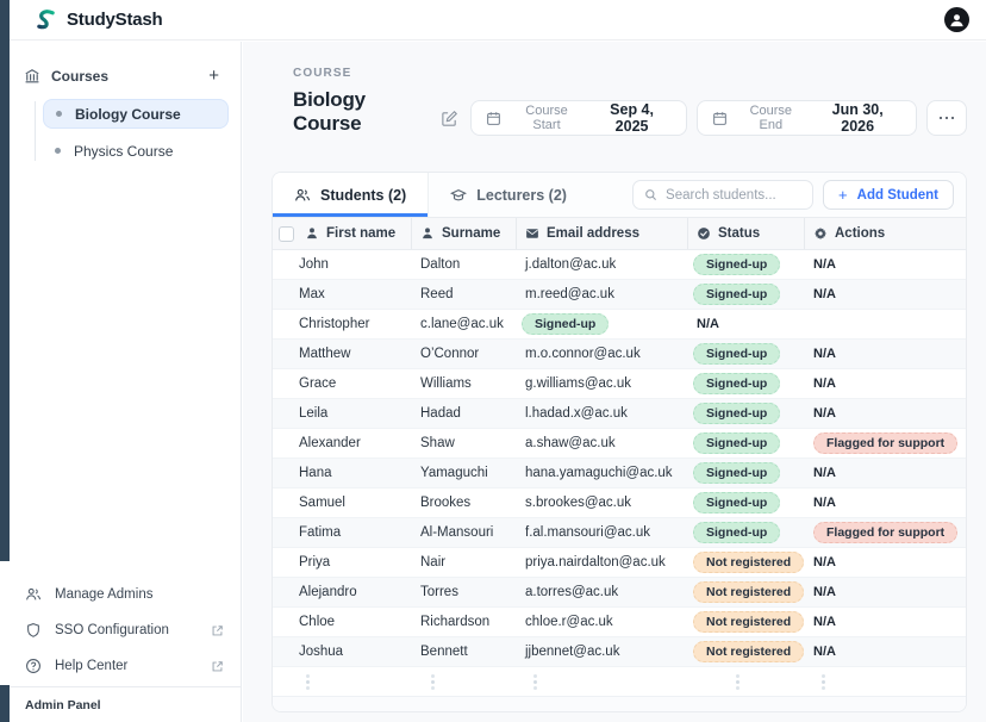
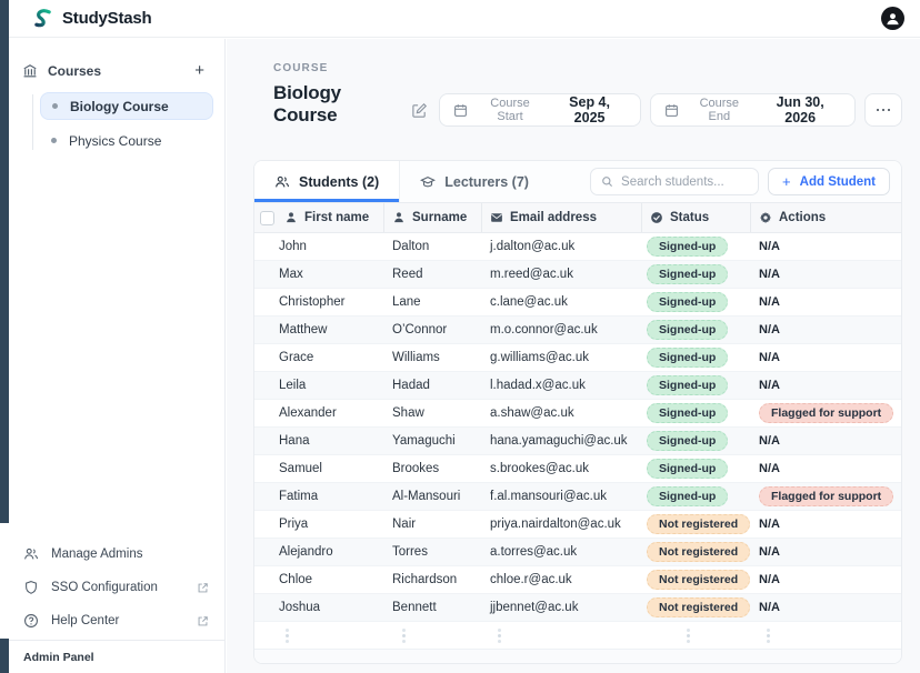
  StudyStash
  Courses
  +
  Biology Course
  Physics Course
  Manage Admins
  SSO Configuration
  Help Center
  Admin Panel
  COURSE
  Biology Course
  Course Start
  Sep 4, 2025
  Course End
  Jun 30, 2026
  Students (2)
- Lecturers (2)
+ Lecturers (7)
  Search students...
  +
  Add Student
  First name
  Surname
  Email address
  Status
  Actions
  John
  Dalton
  j.dalton@ac.uk
  Signed-up
  N/A
  Max
  Reed
  m.reed@ac.uk
  Signed-up
  N/A
  Christopher
+ Lane
  c.lane@ac.uk
  Signed-up
  N/A
  Matthew
  O’Connor
  m.o.connor@ac.uk
  Signed-up
  N/A
  Grace
  Williams
  g.williams@ac.uk
  Signed-up
  N/A
  Leila
  Hadad
  l.hadad.x@ac.uk
  Signed-up
  N/A
  Alexander
  Shaw
  a.shaw@ac.uk
  Signed-up
  Flagged for support
  Hana
  Yamaguchi
  hana.yamaguchi@ac.uk
  Signed-up
  N/A
  Samuel
  Brookes
  s.brookes@ac.uk
  Signed-up
  N/A
  Fatima
  Al-Mansouri
  f.al.mansouri@ac.uk
  Signed-up
  Flagged for support
  Priya
  Nair
  priya.nairdalton@ac.uk
  Not registered
  N/A
  Alejandro
  Torres
  a.torres@ac.uk
  Not registered
  N/A
  Chloe
  Richardson
  chloe.r@ac.uk
  Not registered
  N/A
  Joshua
  Bennett
  jjbennet@ac.uk
  Not registered
  N/A
